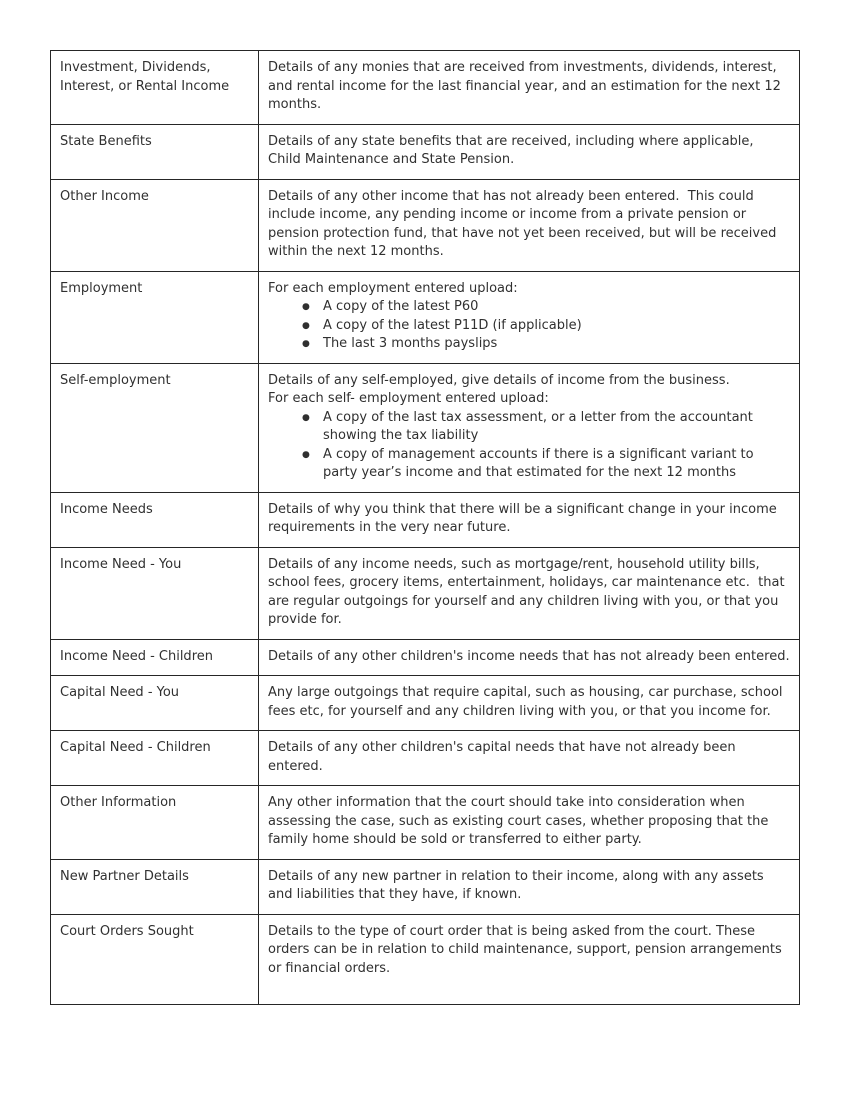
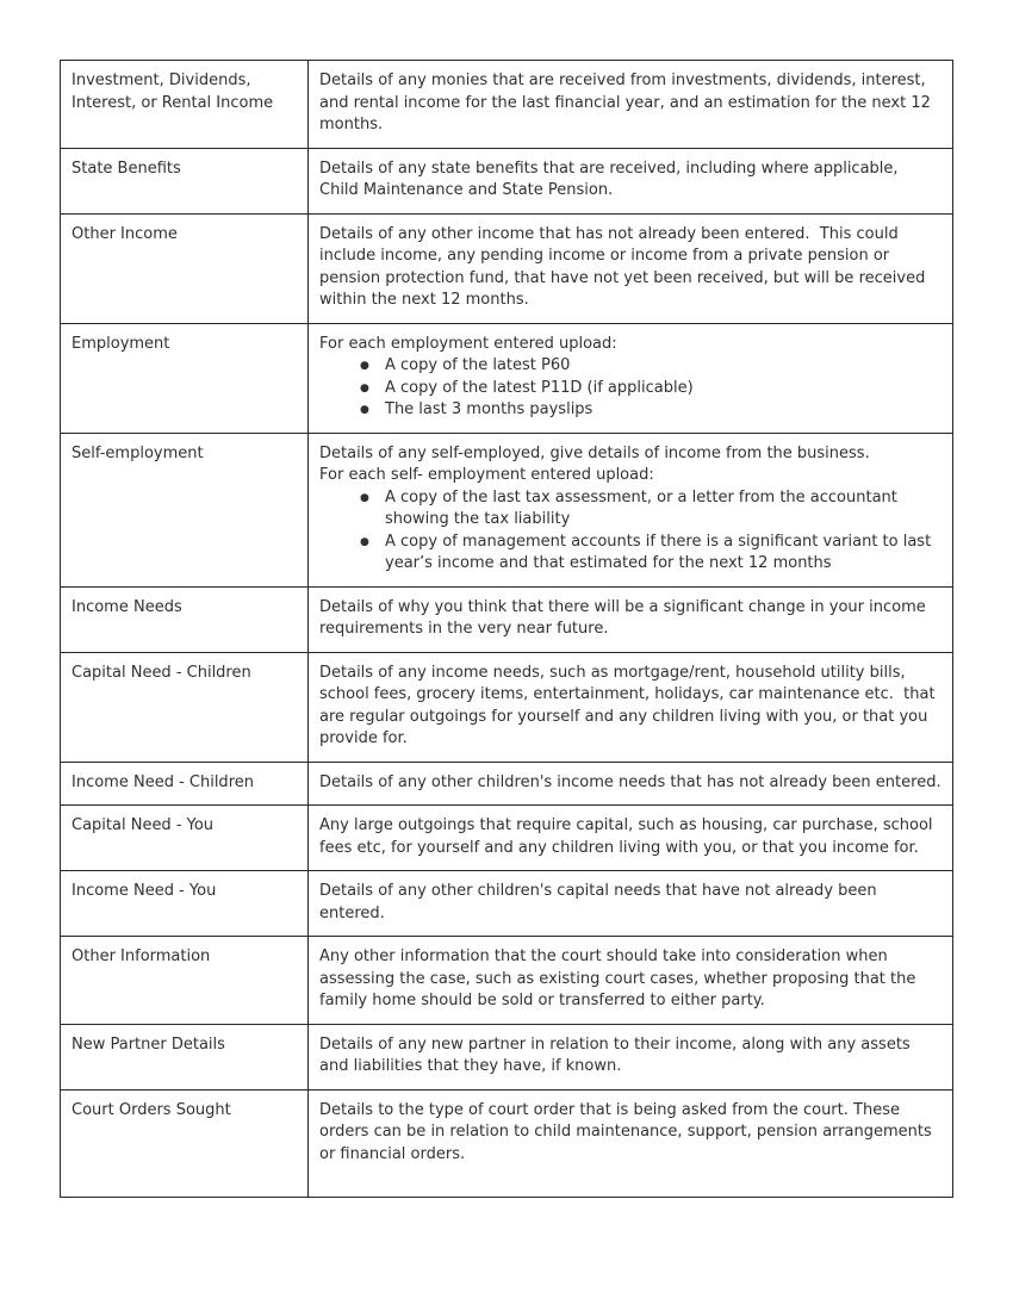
  Investment, Dividends, Interest, or Rental Income
  Details of any monies that are received from investments, dividends, interest, and rental income for the last financial year, and an estimation for the next 12 months.
  State Benefits
  Details of any state benefits that are received, including where applicable, Child Maintenance and State Pension.
  Other Income
  Details of any other income that has not already been entered. This could include income, any pending income or income from a private pension or pension protection fund, that have not yet been received, but will be received within the next 12 months.
  Employment
  For each employment entered upload:
  ●
  A copy of the latest P60
  ●
  A copy of the latest P11D (if applicable)
  ●
  The last 3 months payslips
  Self-employment
  Details of any self-employed, give details of income from the business.
  For each self- employment entered upload:
  ●
  A copy of the last tax assessment, or a letter from the accountant showing the tax liability
  ●
- A copy of management accounts if there is a significant variant to party year’s income and that estimated for the next 12 months
+ A copy of management accounts if there is a significant variant to last year’s income and that estimated for the next 12 months
  Income Needs
  Details of why you think that there will be a significant change in your income requirements in the very near future.
- Income Need - You
+ Capital Need - Children
  Details of any income needs, such as mortgage/rent, household utility bills, school fees, grocery items, entertainment, holidays, car maintenance etc. that are regular outgoings for yourself and any children living with you, or that you provide for.
  Income Need - Children
  Details of any other children's income needs that has not already been entered.
  Capital Need - You
  Any large outgoings that require capital, such as housing, car purchase, school fees etc, for yourself and any children living with you, or that you income for.
- Capital Need - Children
+ Income Need - You
  Details of any other children's capital needs that have not already been entered.
  Other Information
  Any other information that the court should take into consideration when assessing the case, such as existing court cases, whether proposing that the family home should be sold or transferred to either party.
  New Partner Details
  Details of any new partner in relation to their income, along with any assets and liabilities that they have, if known.
  Court Orders Sought
  Details to the type of court order that is being asked from the court. These orders can be in relation to child maintenance, support, pension arrangements or financial orders.
